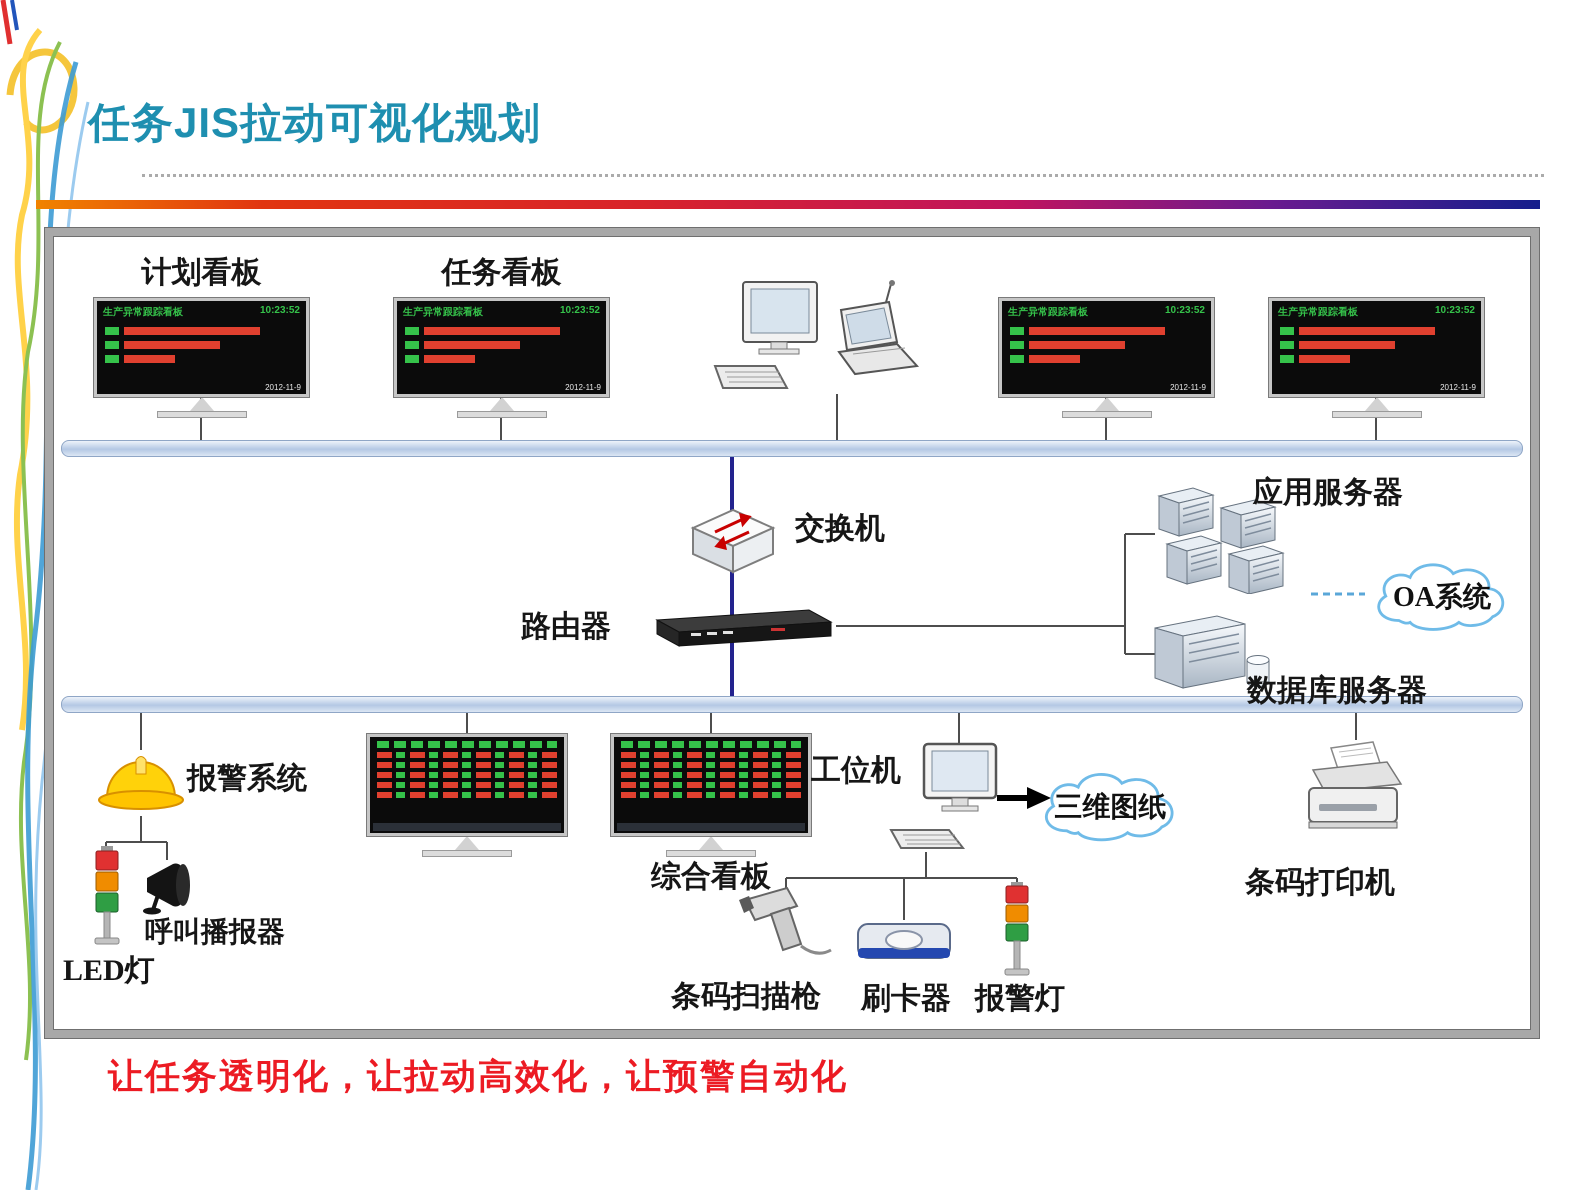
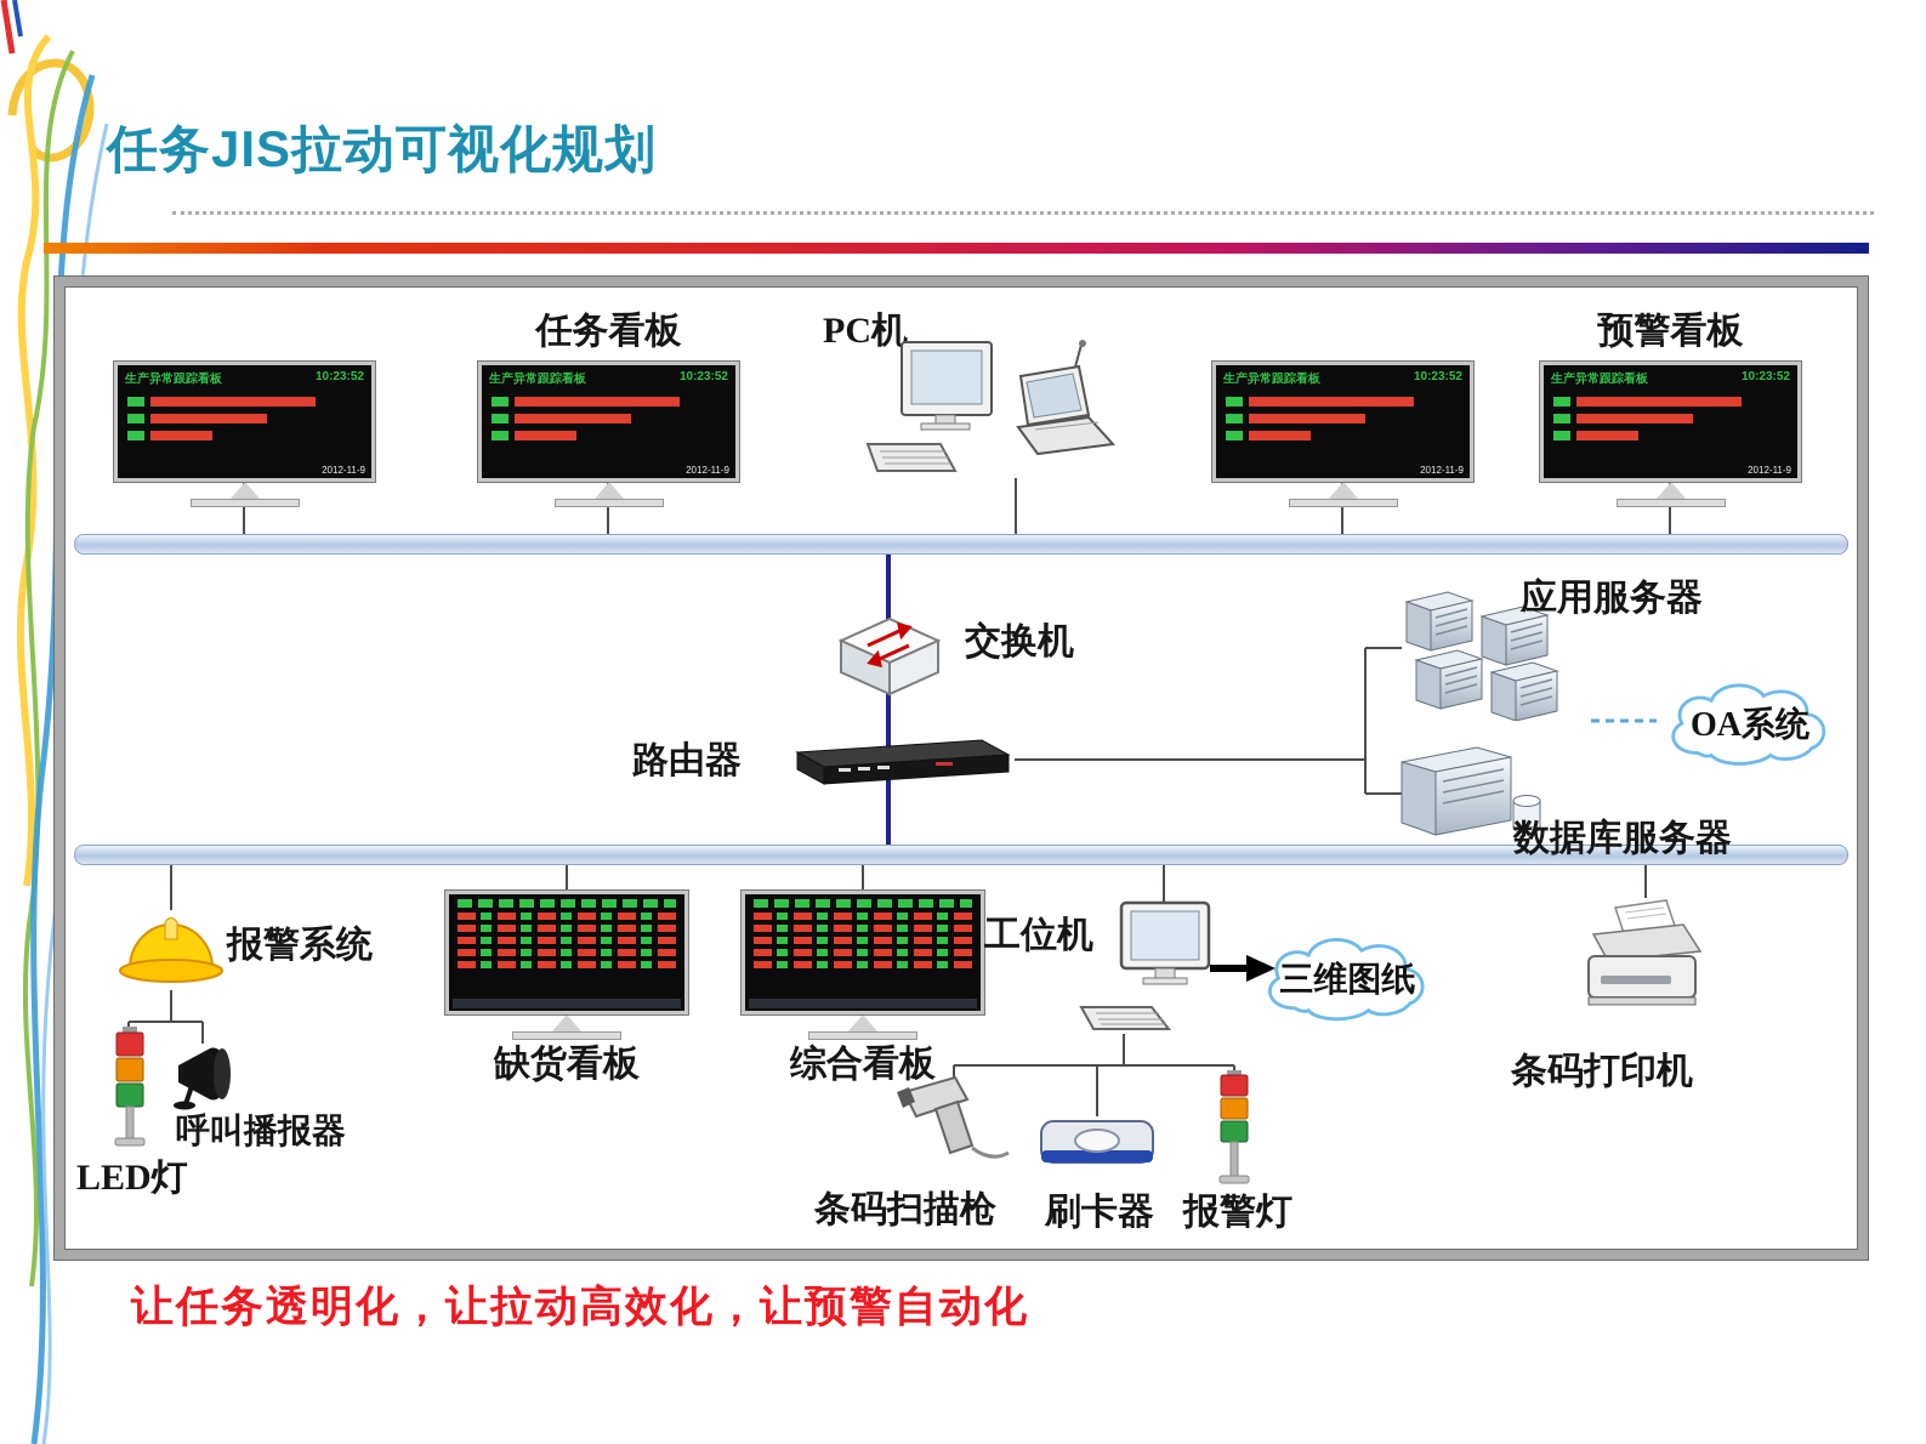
  任务JIS拉动可视化规划
- 计划看板
  任务看板
+ PC机
+ 预警看板
  生产异常跟踪看板
  10:23:52
  2012-11-9
  生产异常跟踪看板
  10:23:52
  2012-11-9
  生产异常跟踪看板
  10:23:52
  2012-11-9
  生产异常跟踪看板
  10:23:52
  2012-11-9
  交换机
  路由器
  应用服务器
  数据库服务器
  OA系统
  报警系统
  LED灯
  呼叫播报器
+ 缺货看板
  综合看板
  工位机
  三维图纸
  条码打印机
  条码扫描枪
  刷卡器
  报警灯
  让任务透明化，让拉动高效化，让预警自动化
